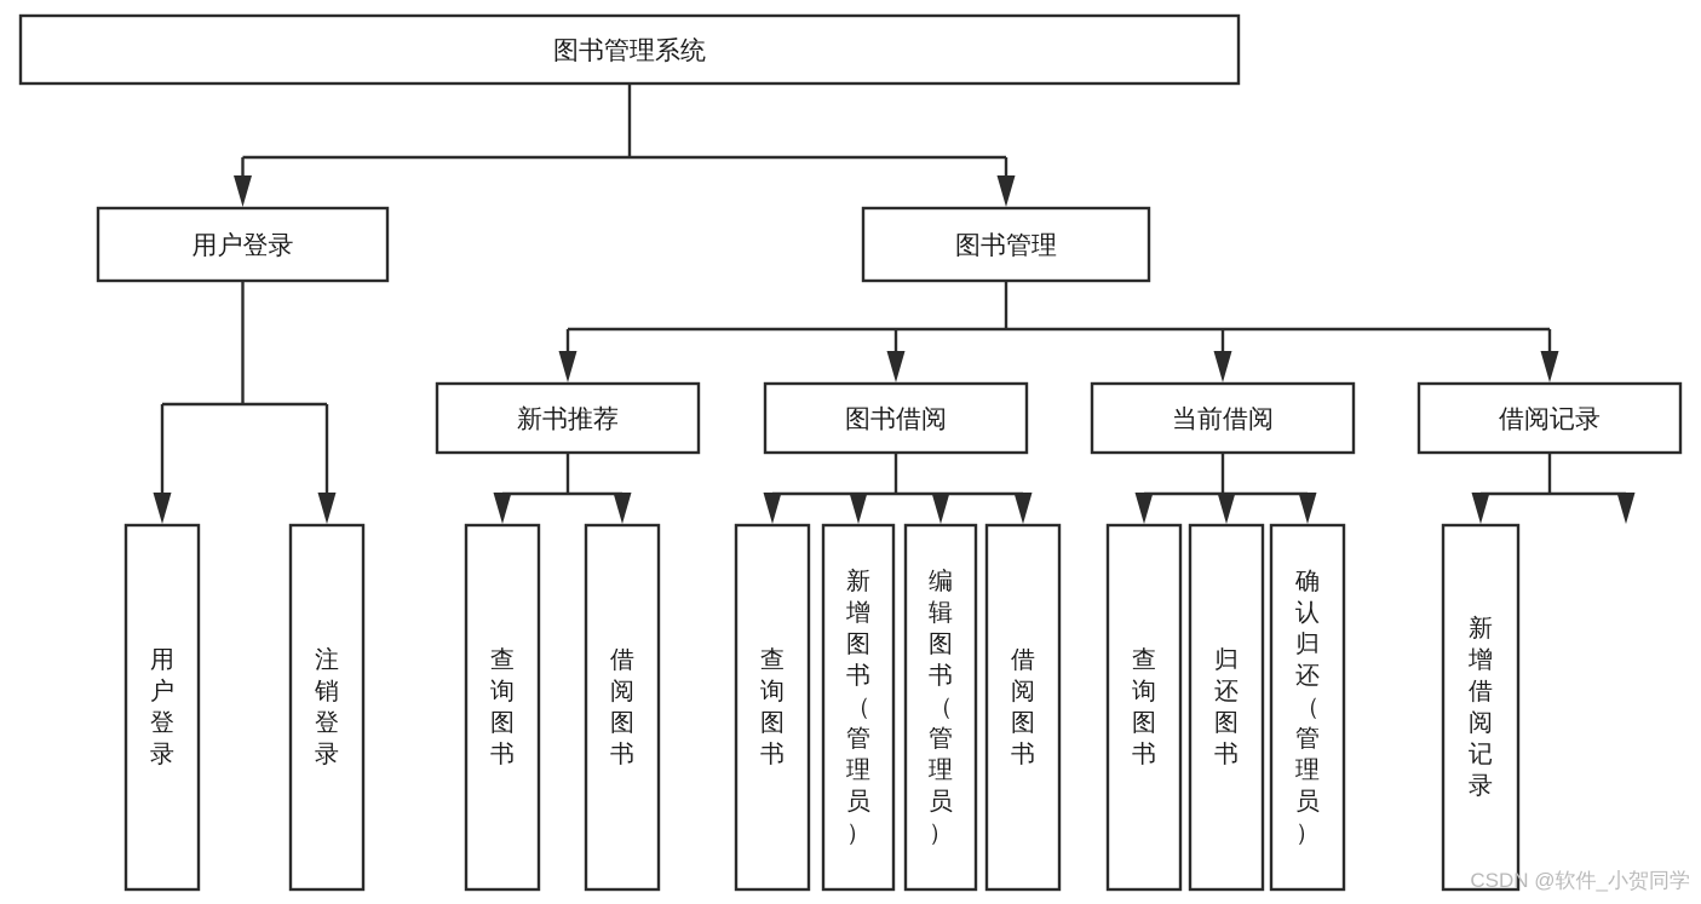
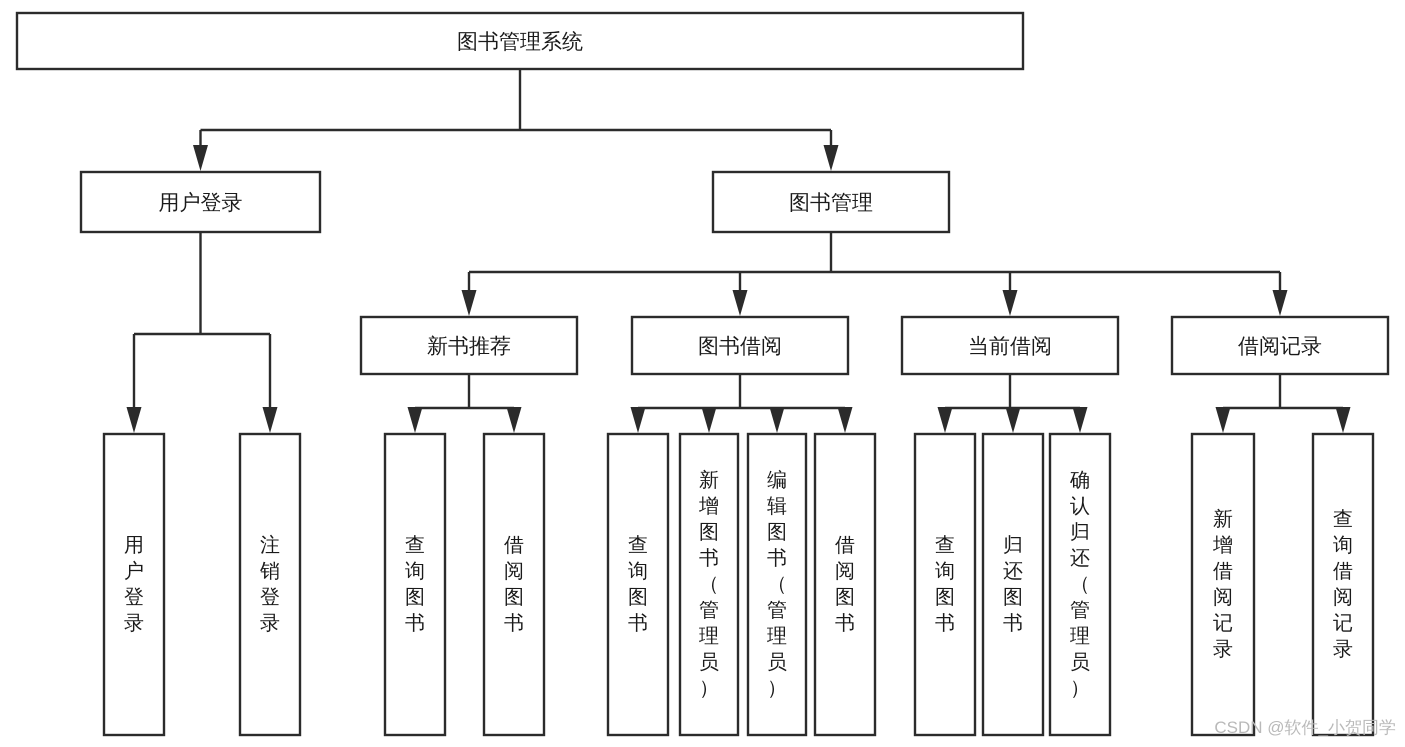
  图书管理系统
  用户登录
  图书管理
  新书推荐
  图书借阅
  当前借阅
  借阅记录
  用户登录
  注销登录
  查询图书
  借阅图书
  查询图书
  新增图书（管理员）
  编辑图书（管理员）
  借阅图书
  查询图书
  归还图书
  确认归还（管理员）
  新增借阅记录
+ 查询借阅记录
  CSDN @软件_小贺同学
